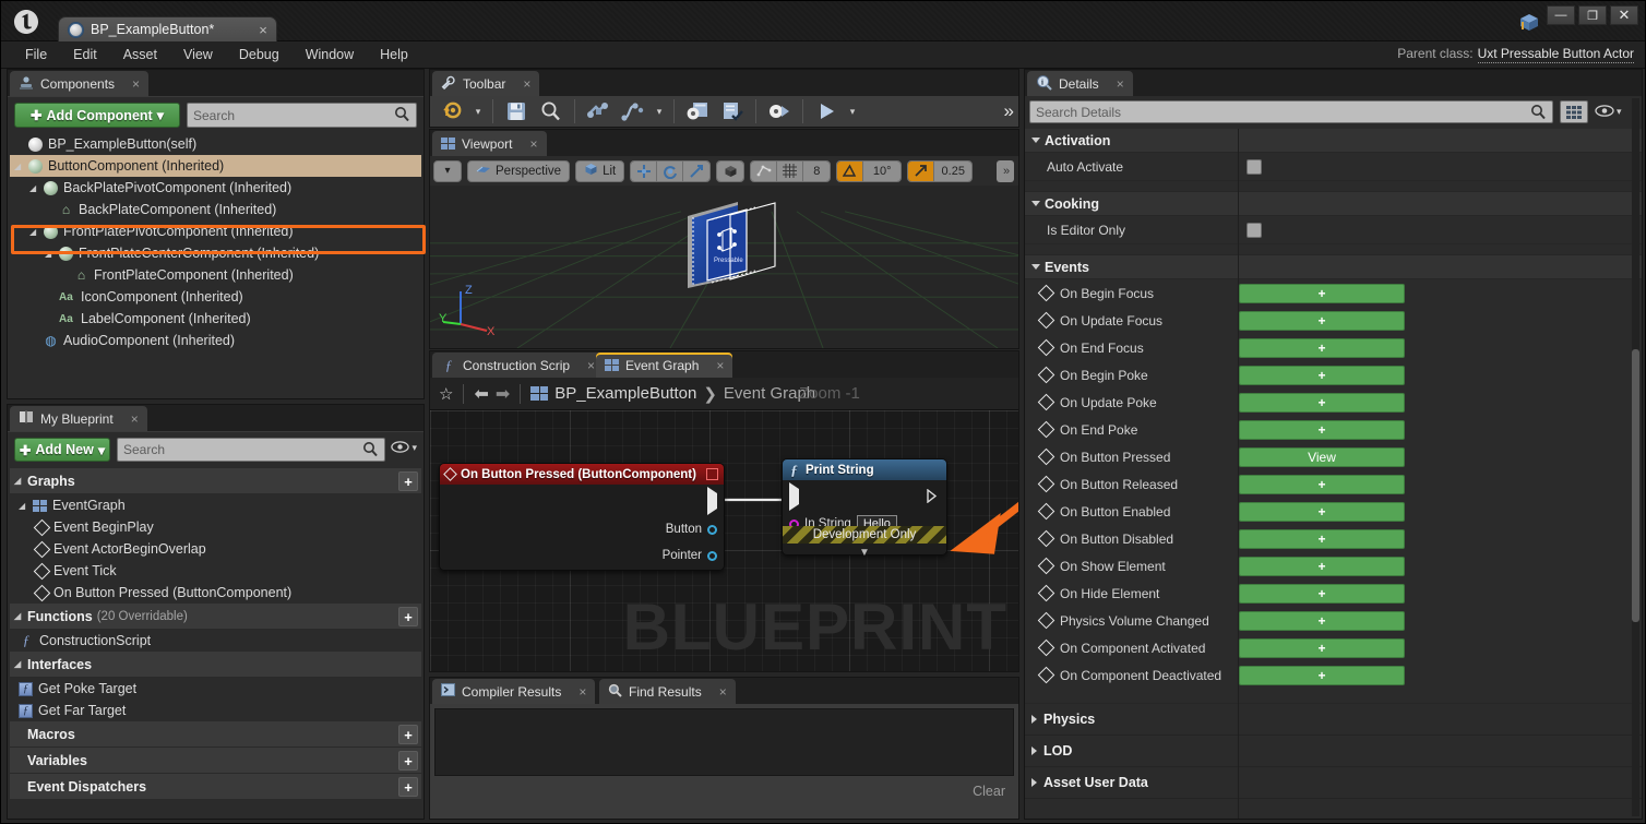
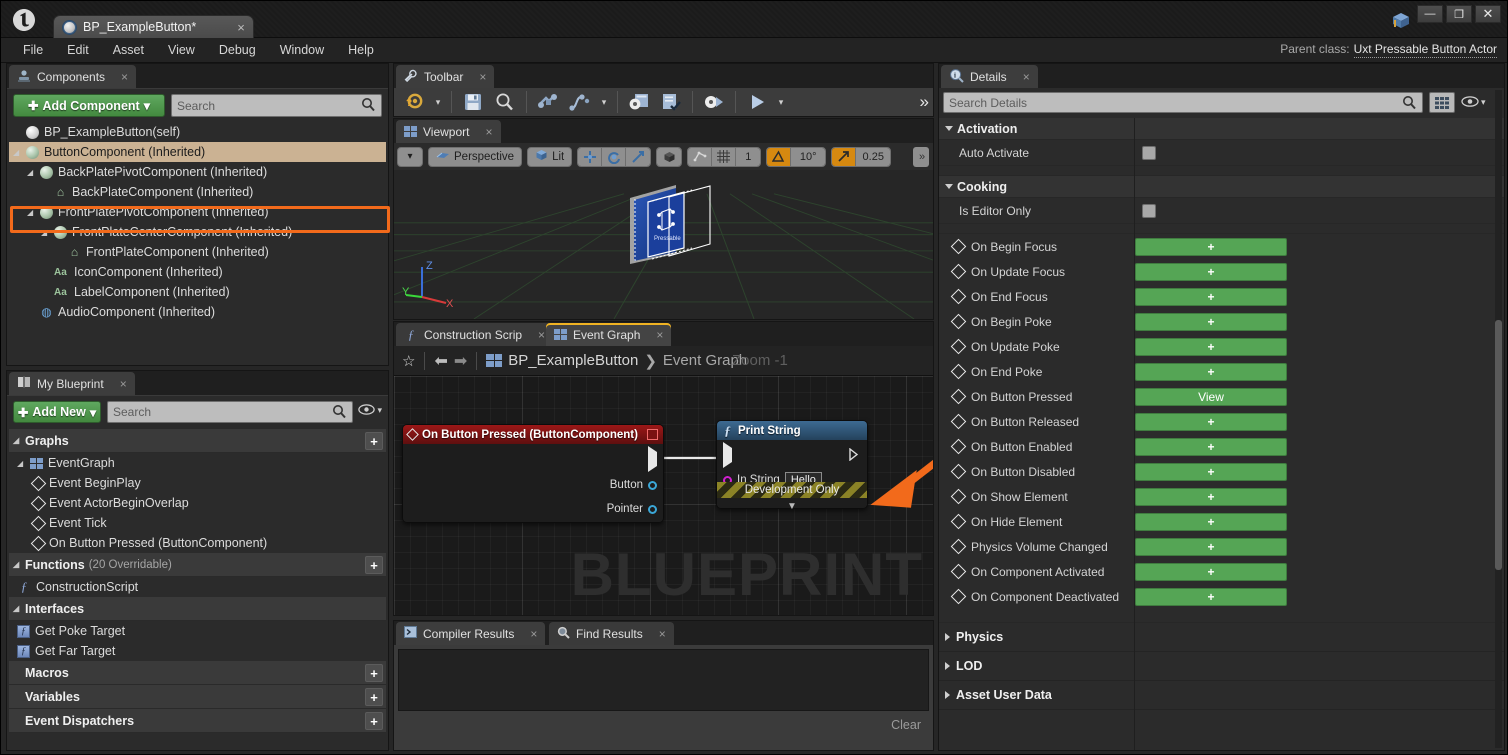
  BP_ExampleButton*
  ×
  —
  ❐
  ✕
  File
  Edit
  Asset
  View
  Debug
  Window
  Help
  Parent class: Uxt Pressable Button Actor
  Components
  ×
  ✚
  Add Component
  ▾
  Search
  BP_ExampleButton(self)
  ◢
  ButtonComponent (Inherited)
  ◢
  BackPlatePivotComponent (Inherited)
  ⌂
  BackPlateComponent (Inherited)
  ◢
  FrontPlatePivotComponent (Inherited)
  ◢
  FrontPlateCenterComponent (Inherited)
  ⌂
  FrontPlateComponent (Inherited)
  Aa
  IconComponent (Inherited)
  Aa
  LabelComponent (Inherited)
  ◍
  AudioComponent (Inherited)
  My Blueprint
  ×
  ✚
  Add New
  ▾
  Search
  ▾
  ◢
  Graphs
  +
  ◢
  EventGraph
  Event BeginPlay
  Event ActorBeginOverlap
  Event Tick
  On Button Pressed (ButtonComponent)
  ◢
  Functions
  (20 Overridable)
  +
  ƒ
  ConstructionScript
  ◢
  Interfaces
  ƒ
  Get Poke Target
  ƒ
  Get Far Target
  Macros
  +
  Variables
  +
  Event Dispatchers
  +
  Toolbar
  ×
  ?
  ▾
  ▾
  ▾
  »
  Viewport
  ×
  ▾
  Perspective
  Lit
- 8
+ 1
  10°
  0.25
  »
  Z
  X
  Y
  ƒ
  Construction Scrip
  ×
  Event Graph
  ×
  ☆
  ⬅
  ➡
  BP_ExampleButton
  ❯
  Event Graph
  Zoom -1
  BLUEPRINT
  On Button Pressed (ButtonComponent)
  Button
  Pointer
  ƒ
  Print String
  In String
  Hello
  Development Only
  ▼
  Compiler Results
  ×
  Find Results
  ×
  Clear
  i
  Details
  ×
  Search Details
  ▾
  Activation
  Auto Activate
  Cooking
  Is Editor Only
- Events
  On Begin Focus
  +
  On Update Focus
  +
  On End Focus
  +
  On Begin Poke
  +
  On Update Poke
  +
  On End Poke
  +
  On Button Pressed
  View
  On Button Released
  +
  On Button Enabled
  +
  On Button Disabled
  +
  On Show Element
  +
  On Hide Element
  +
  Physics Volume Changed
  +
  On Component Activated
  +
  On Component Deactivated
  +
  Physics
  LOD
  Asset User Data
